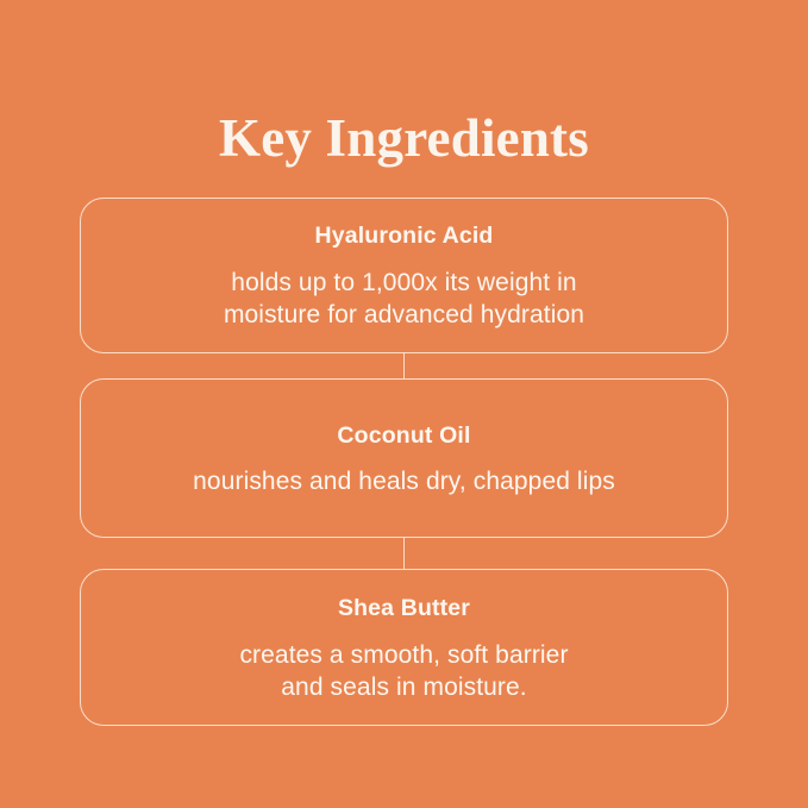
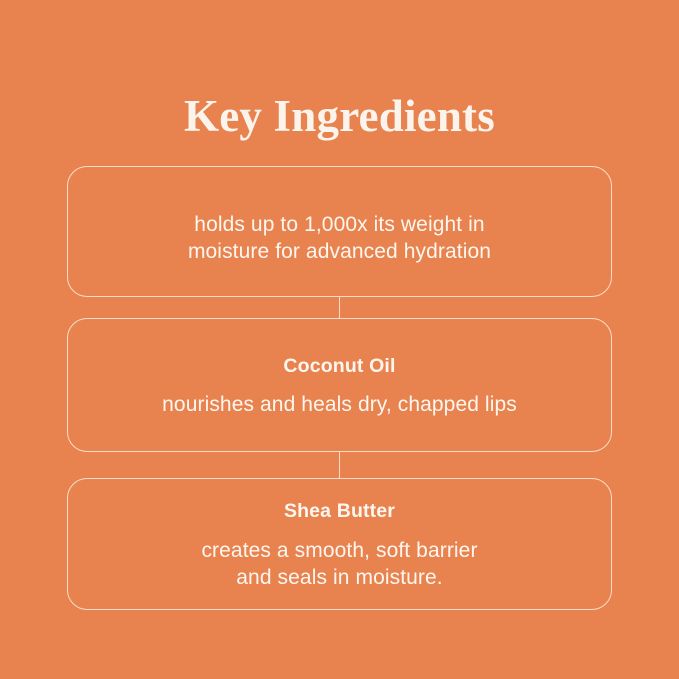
  Key Ingredients
- Hyaluronic Acid
  holds up to 1,000x its weight in
  moisture for advanced hydration
  Coconut Oil
  nourishes and heals dry, chapped lips
  Shea Butter
  creates a smooth, soft barrier
  and seals in moisture.
